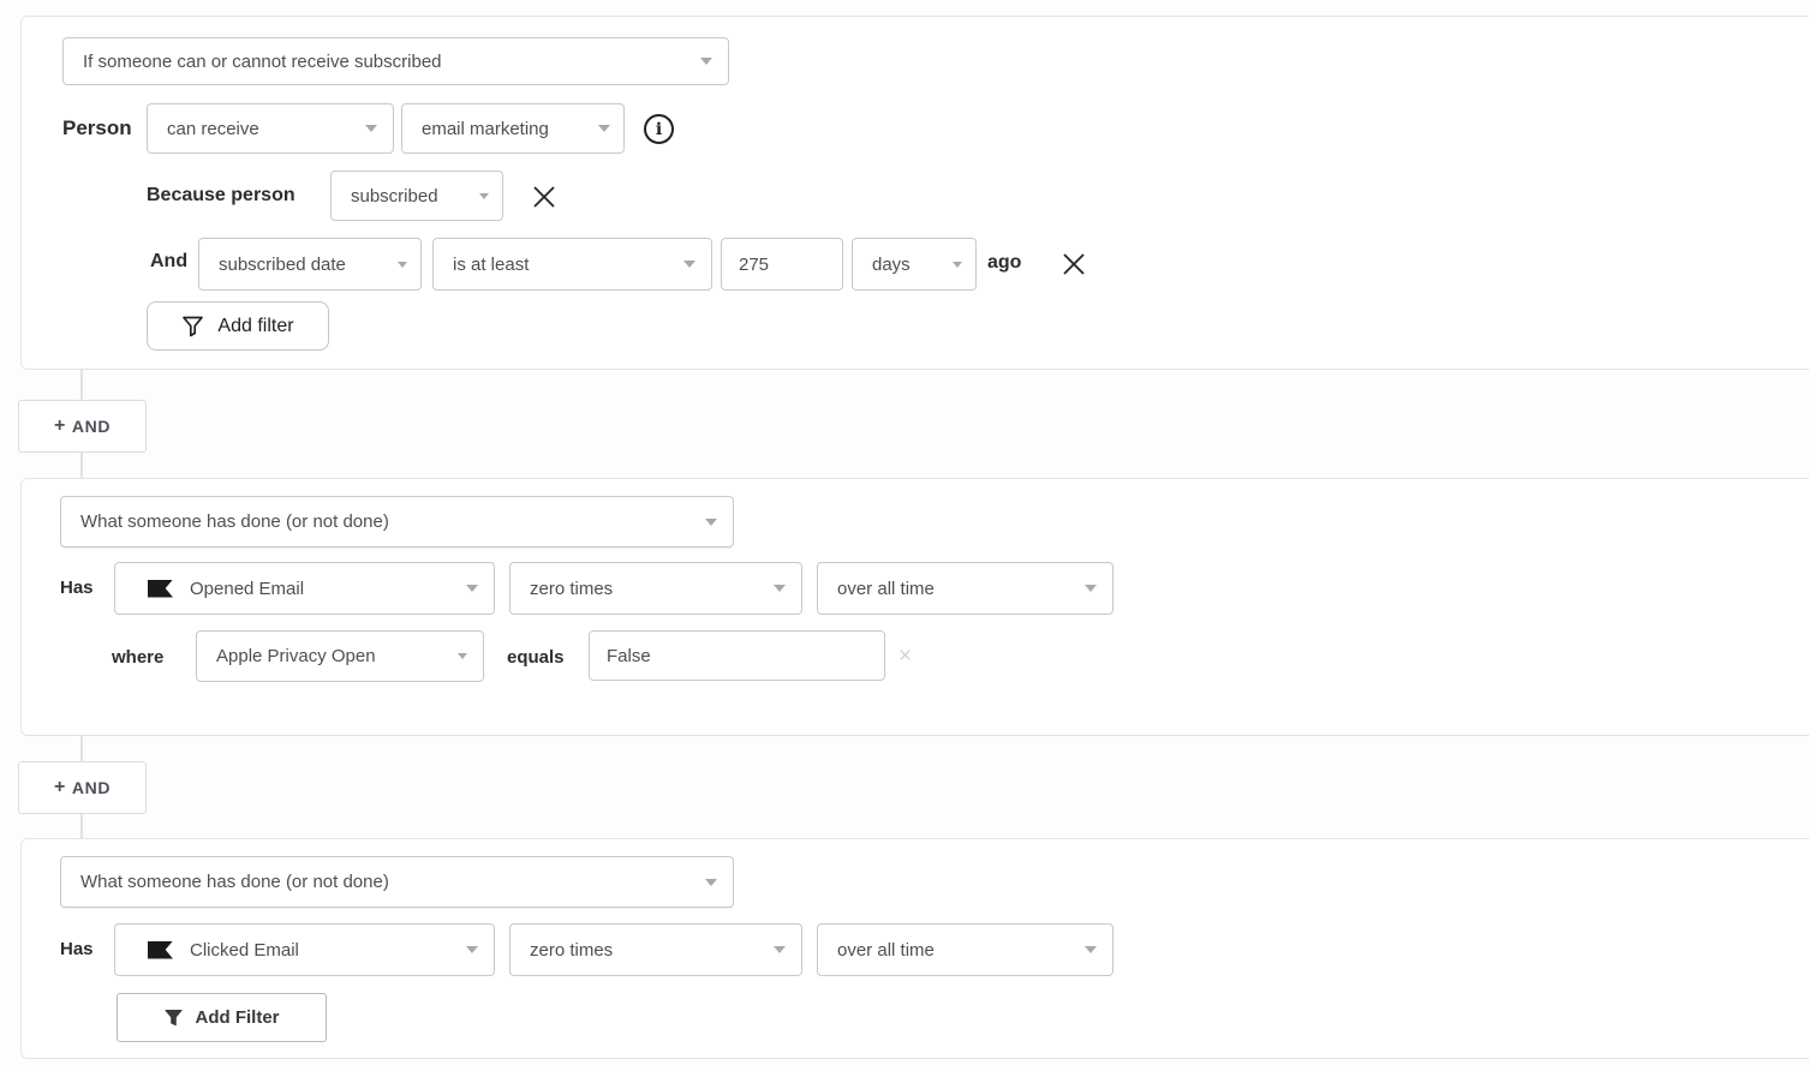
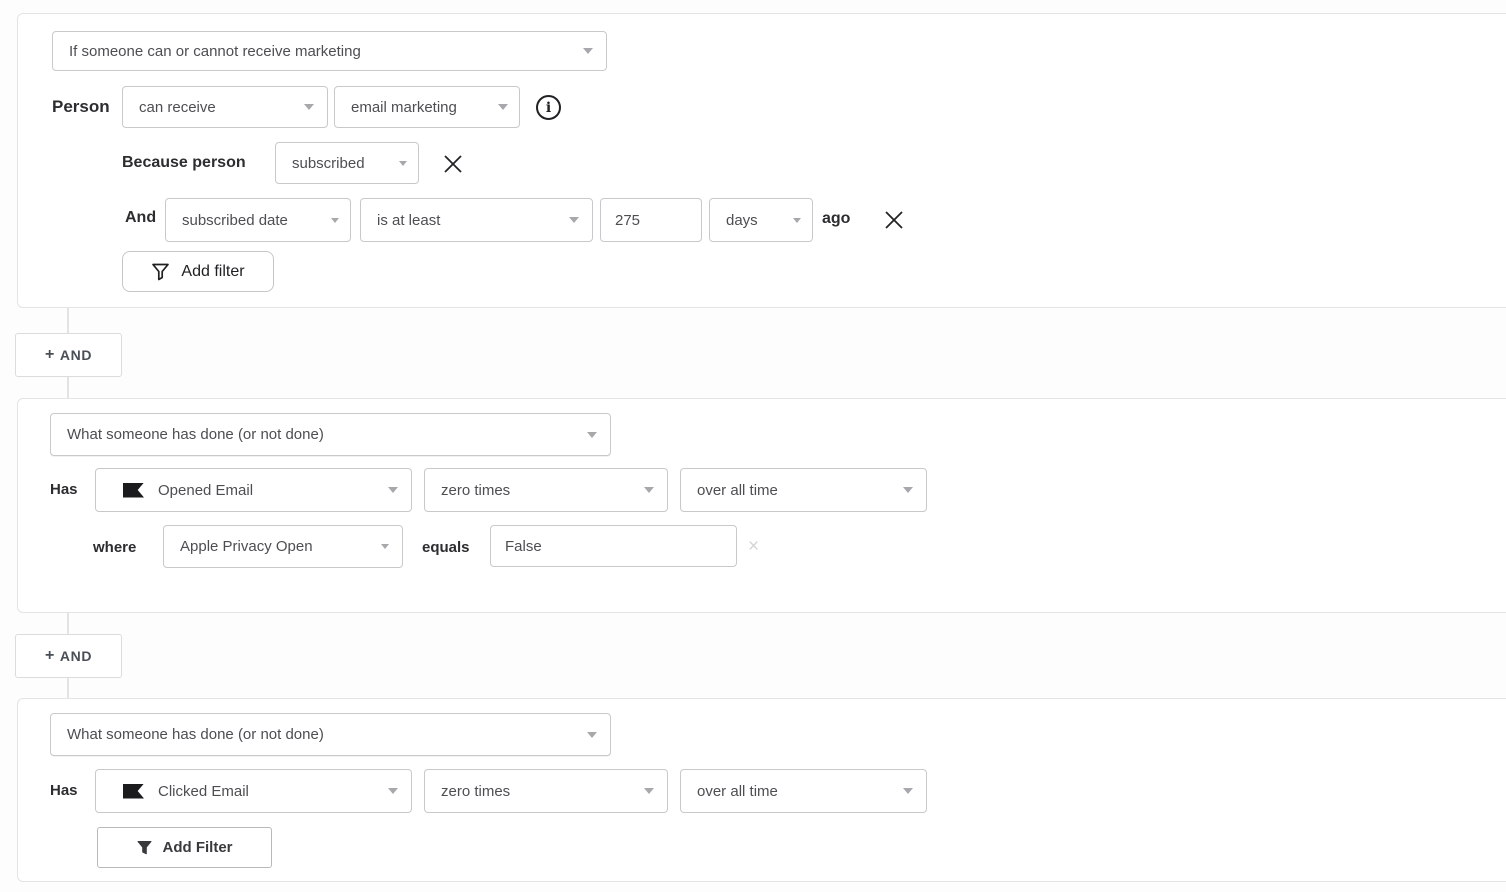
- If someone can or cannot receive subscribed
+ If someone can or cannot receive marketing
  Person
  can receive
  email marketing
  i
  Because person
  subscribed
  And
  subscribed date
  is at least
  275
  days
  ago
  Add filter
  +
  AND
  What someone has done (or not done)
  Has
  Opened Email
  zero times
  over all time
  where
  Apple Privacy Open
  equals
  False
  ×
  +
  AND
  What someone has done (or not done)
  Has
  Clicked Email
  zero times
  over all time
  Add Filter
